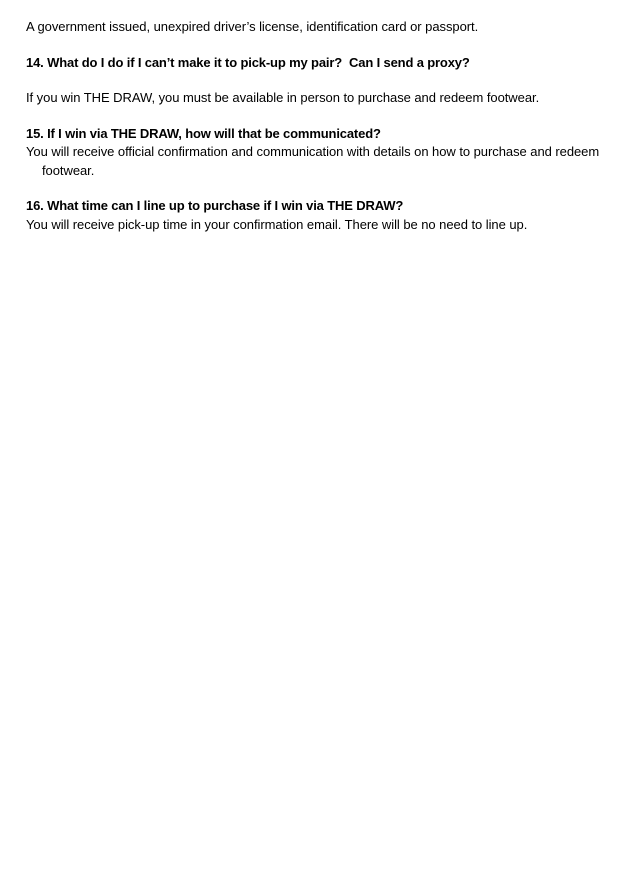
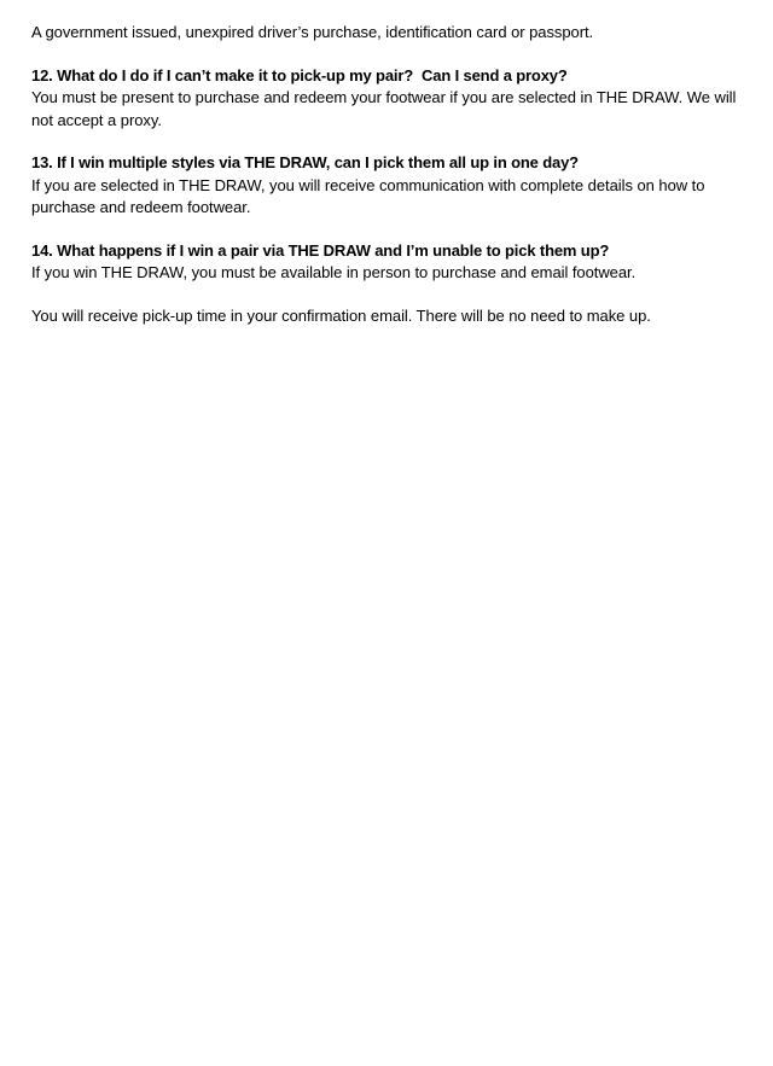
- A government issued, unexpired driver’s license, identification card or passport.
+ A government issued, unexpired driver’s purchase, identification card or passport.
- 14. What do I do if I can’t make it to pick-up my pair? Can I send a proxy?
+ 12. What do I do if I can’t make it to pick-up my pair? Can I send a proxy?
+ You must be present to purchase and redeem your footwear if you are selected in THE DRAW. We will not accept a proxy.
+ 13. If I win multiple styles via THE DRAW, can I pick them all up in one day?
+ If you are selected in THE DRAW, you will receive communication with complete details on how to purchase and redeem footwear.
+ 14. What happens if I win a pair via THE DRAW and I’m unable to pick them up?
- If you win THE DRAW, you must be available in person to purchase and redeem footwear.
+ If you win THE DRAW, you must be available in person to purchase and email footwear.
- 15. If I win via THE DRAW, how will that be communicated?
- You will receive official confirmation and communication with details on how to purchase and redeem footwear.
- 16. What time can I line up to purchase if I win via THE DRAW?
- You will receive pick-up time in your confirmation email. There will be no need to line up.
+ You will receive pick-up time in your confirmation email. There will be no need to make up.
